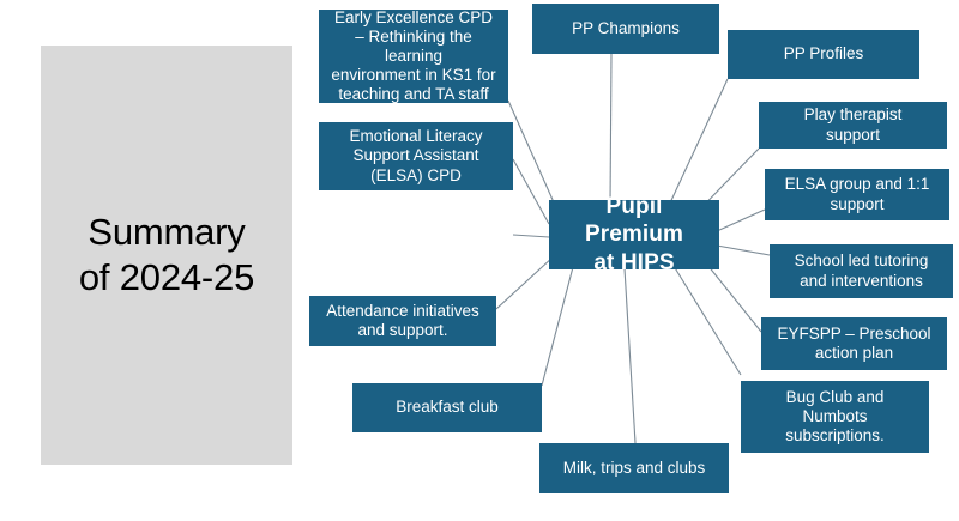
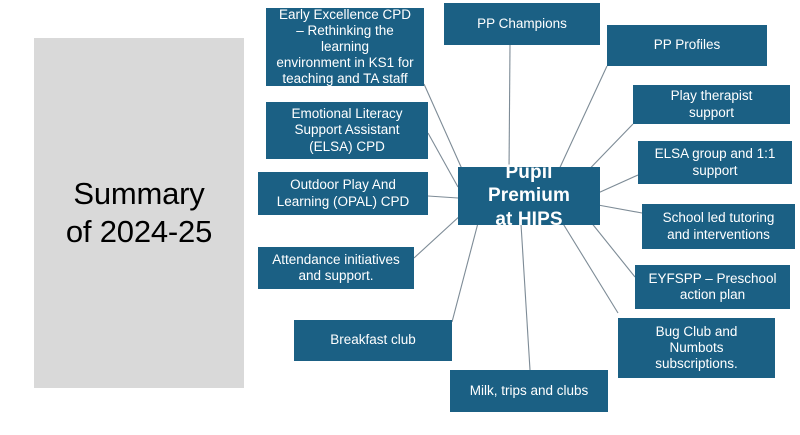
  Summary
  of 2024-25
  Pupil Premium
  at HIPS
  Early Excellence CPD
  – Rethinking the learning
  environment in KS1 for
  teaching and TA staff
  PP Champions
  PP Profiles
  Play therapist
  support
  ELSA group and 1:1
  support
  School led tutoring
  and interventions
  EYFSPP – Preschool
  action plan
  Bug Club and
  Numbots
  subscriptions.
  Milk, trips and clubs
  Breakfast club
  Attendance initiatives
  and support.
+ Outdoor Play And
+ Learning (OPAL) CPD
  Emotional Literacy
  Support Assistant
  (ELSA) CPD
